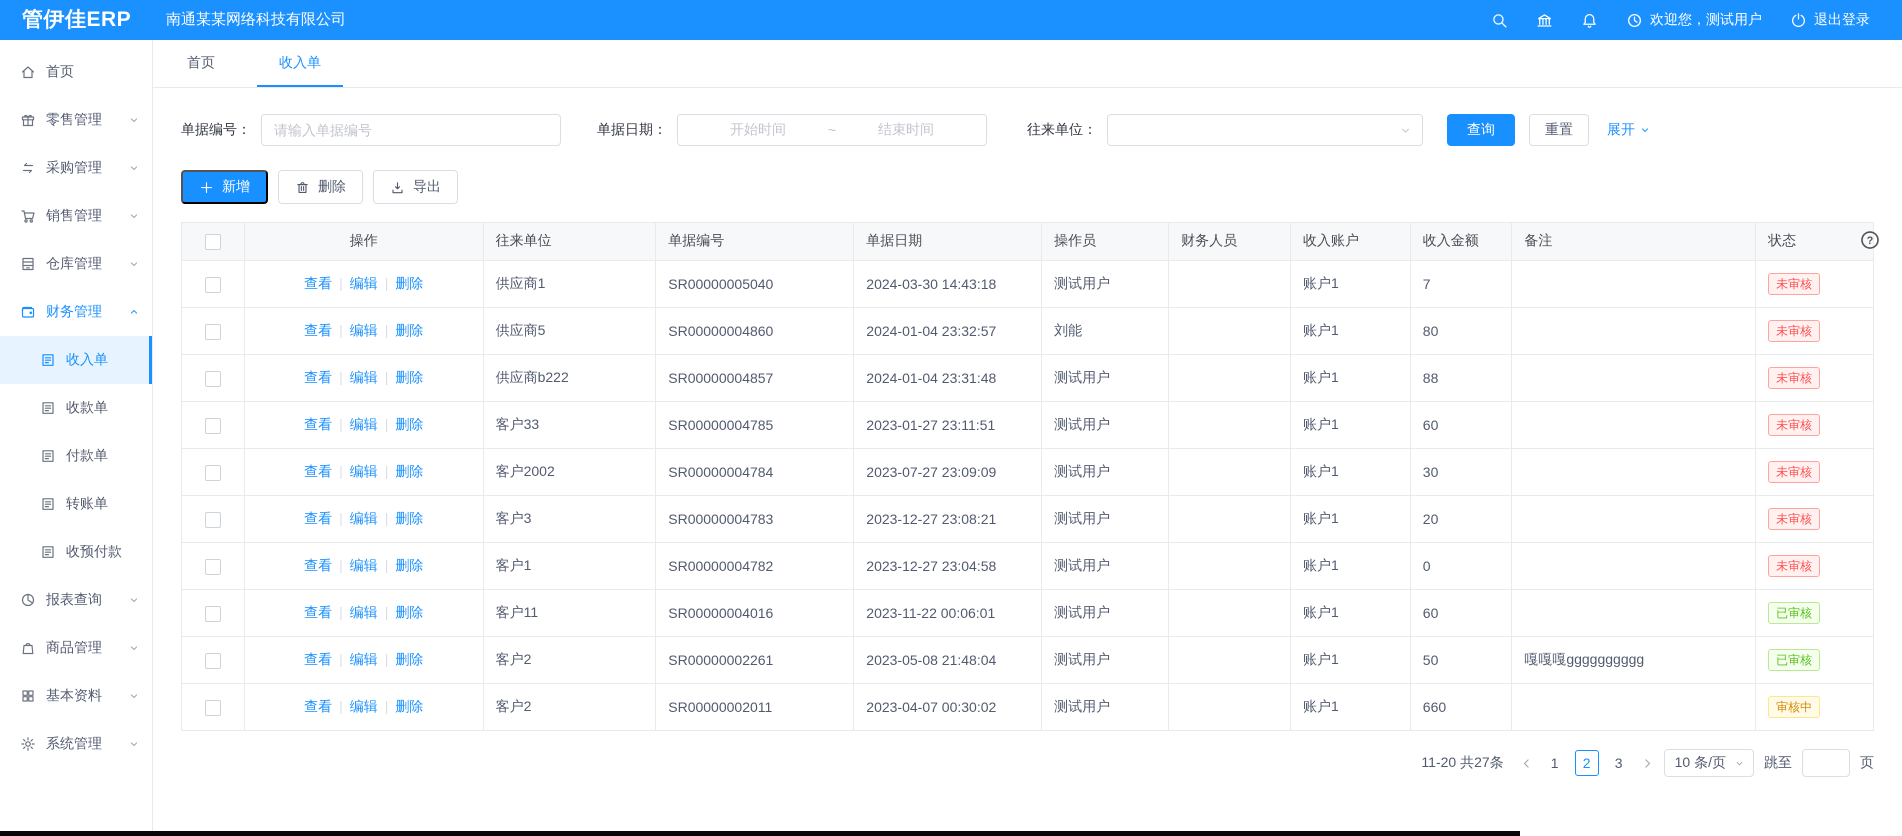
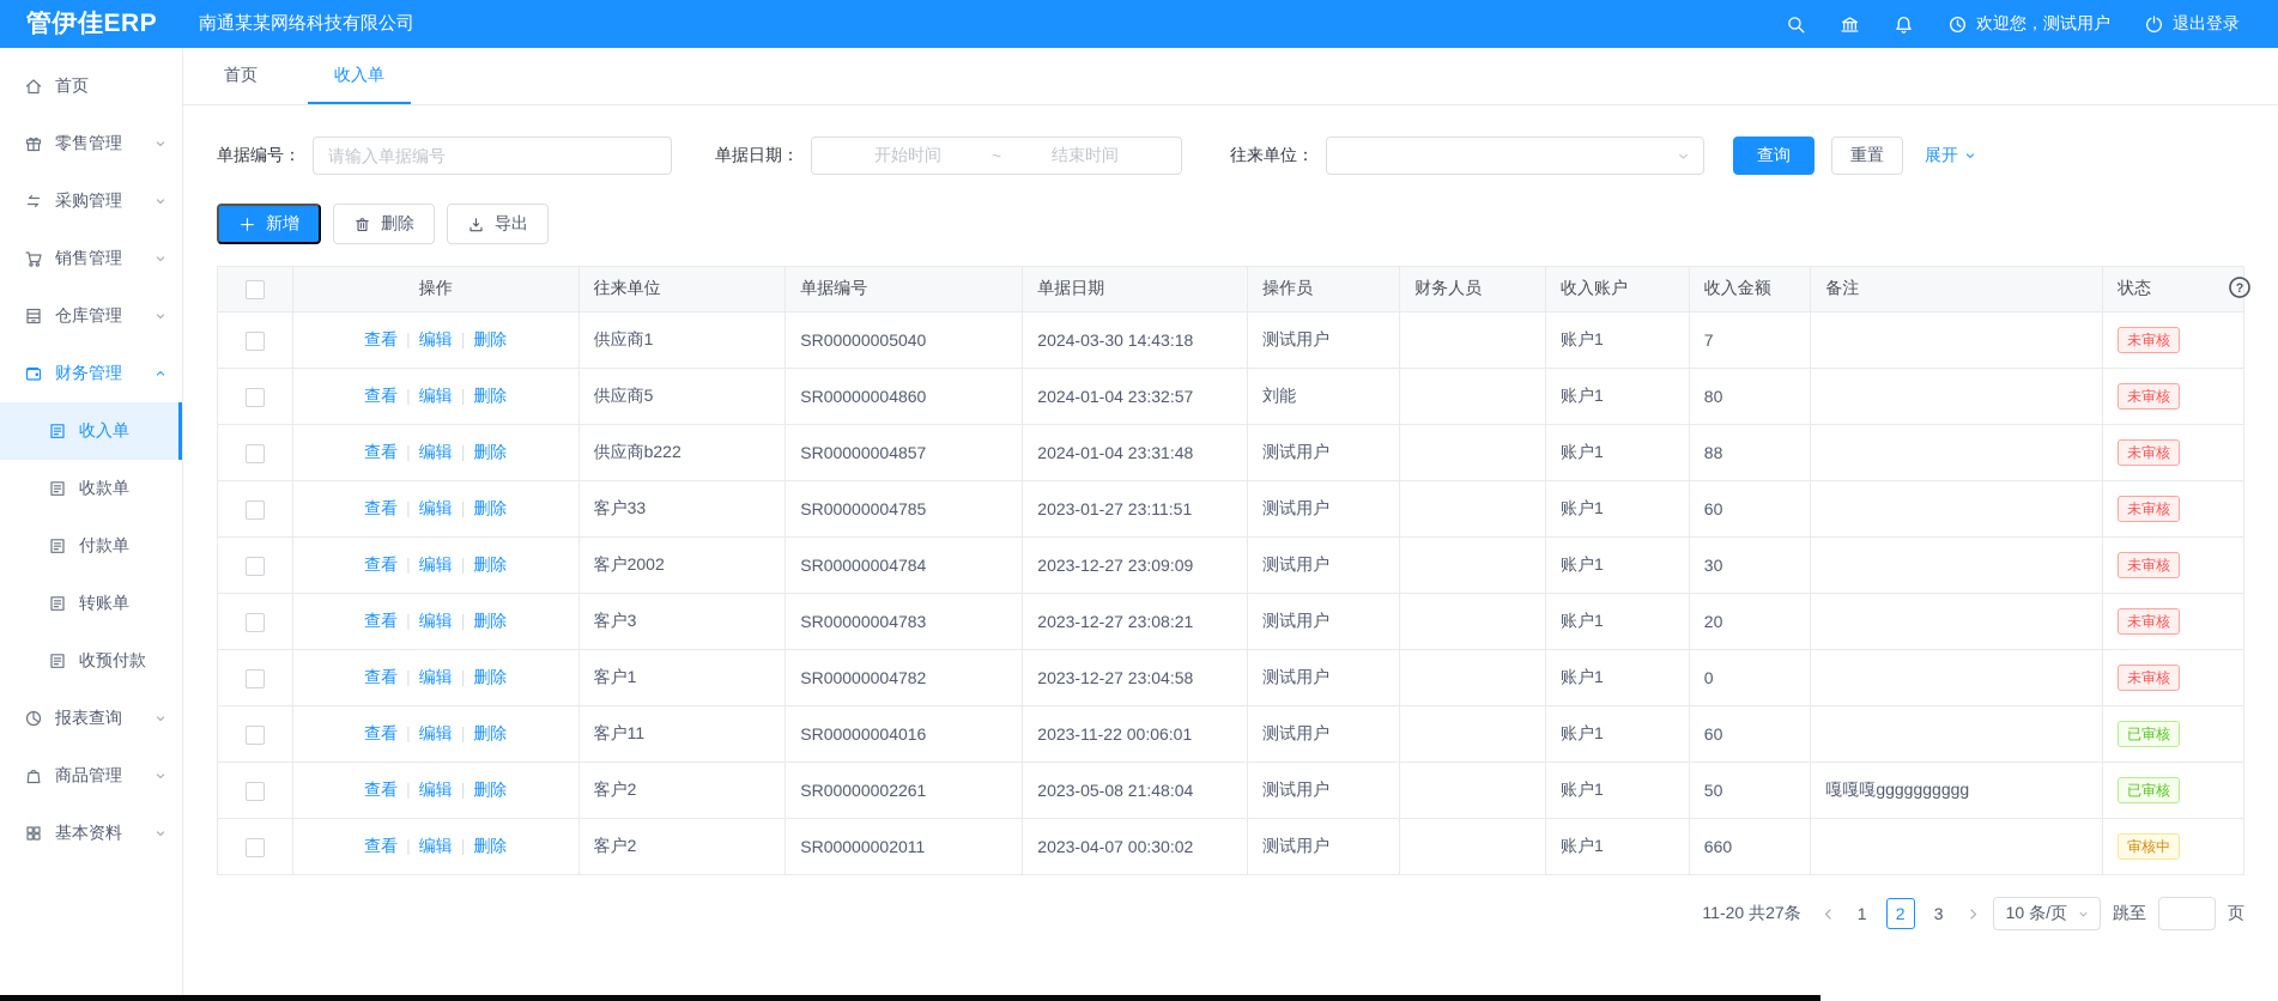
  管伊佳ERP
  南通某某网络科技有限公司
  欢迎您，测试用户
  退出登录
  首页
  零售管理
  采购管理
  销售管理
  仓库管理
  财务管理
  收入单
  收款单
  付款单
  转账单
  收预付款
  报表查询
  商品管理
  基本资料
- 系统管理
  首页
  收入单
  单据编号：
  请输入单据编号
  单据日期：
  开始时间
  ~
  结束时间
  往来单位：
  查询
  重置
  展开
  新增
  删除
  导出
  ?
  	操作	往来单位	单据编号	单据日期	操作员	财务人员	收入账户	收入金额	备注	状态
  	查看 编辑 | 删除	供应商1	SR00000005040	2024-03-30 14:43:18	测试用户		账户1	7		未审核
  	查看 编辑 | 删除	供应商5	SR00000004860	2024-01-04 23:32:57	刘能		账户1	80		未审核
  	查看 编辑 | 删除	供应商b222	SR00000004857	2024-01-04 23:31:48	测试用户		账户1	88		未审核
  	查看 编辑 | 删除	客户33	SR00000004785	2023-01-27 23:11:51	测试用户		账户1	60		未审核
- 	查看 编辑 | 删除	客户2002	SR00000004784	2023-07-27 23:09:09	测试用户		账户1	30		未审核
+ 	查看 编辑 | 删除	客户2002	SR00000004784	2023-12-27 23:09:09	测试用户		账户1	30		未审核
  	查看 编辑 | 删除	客户3	SR00000004783	2023-12-27 23:08:21	测试用户		账户1	20		未审核
  	查看 编辑 | 删除	客户1	SR00000004782	2023-12-27 23:04:58	测试用户		账户1	0		未审核
  	查看 编辑 | 删除	客户11	SR00000004016	2023-11-22 00:06:01	测试用户		账户1	60		已审核
  	查看 编辑 | 删除	客户2	SR00000002261	2023-05-08 21:48:04	测试用户		账户1	50	嘎嘎嘎gggggggggg	已审核
  	查看 编辑 | 删除	客户2	SR00000002011	2023-04-07 00:30:02	测试用户		账户1	660		审核中
  11-20 共27条
  1
  2
  3
  10 条/页
  跳至
  页
